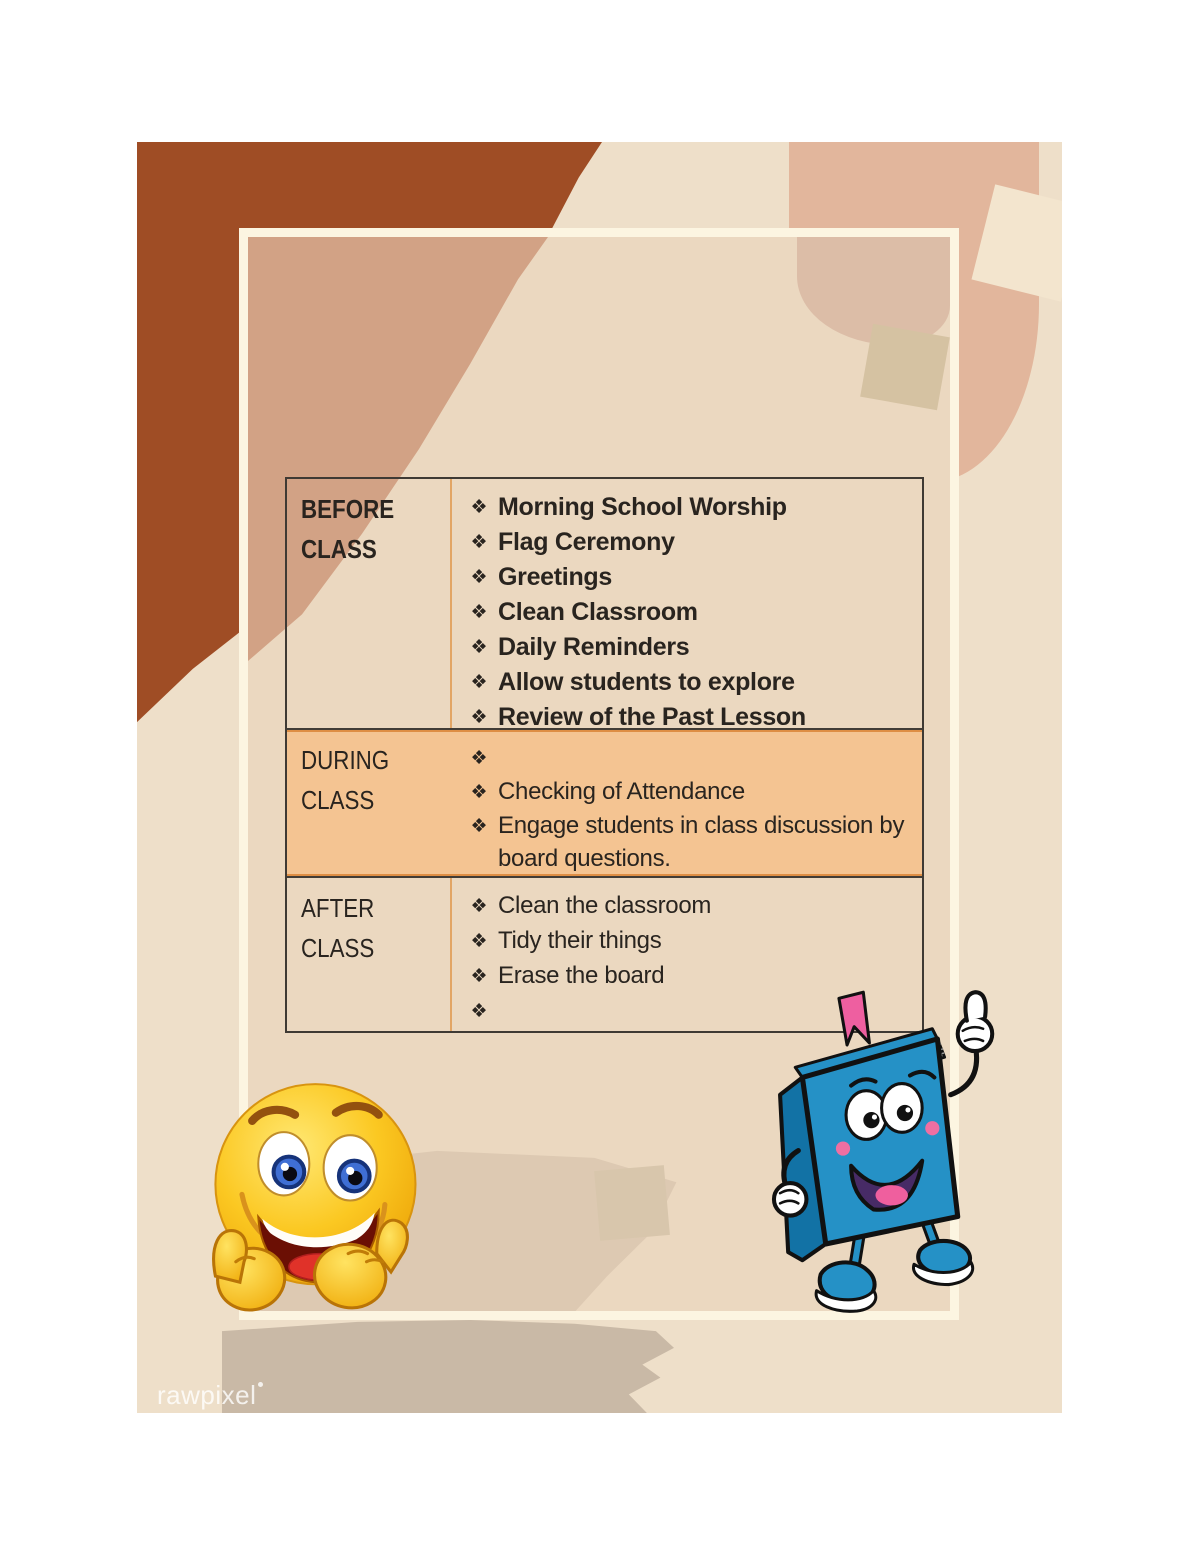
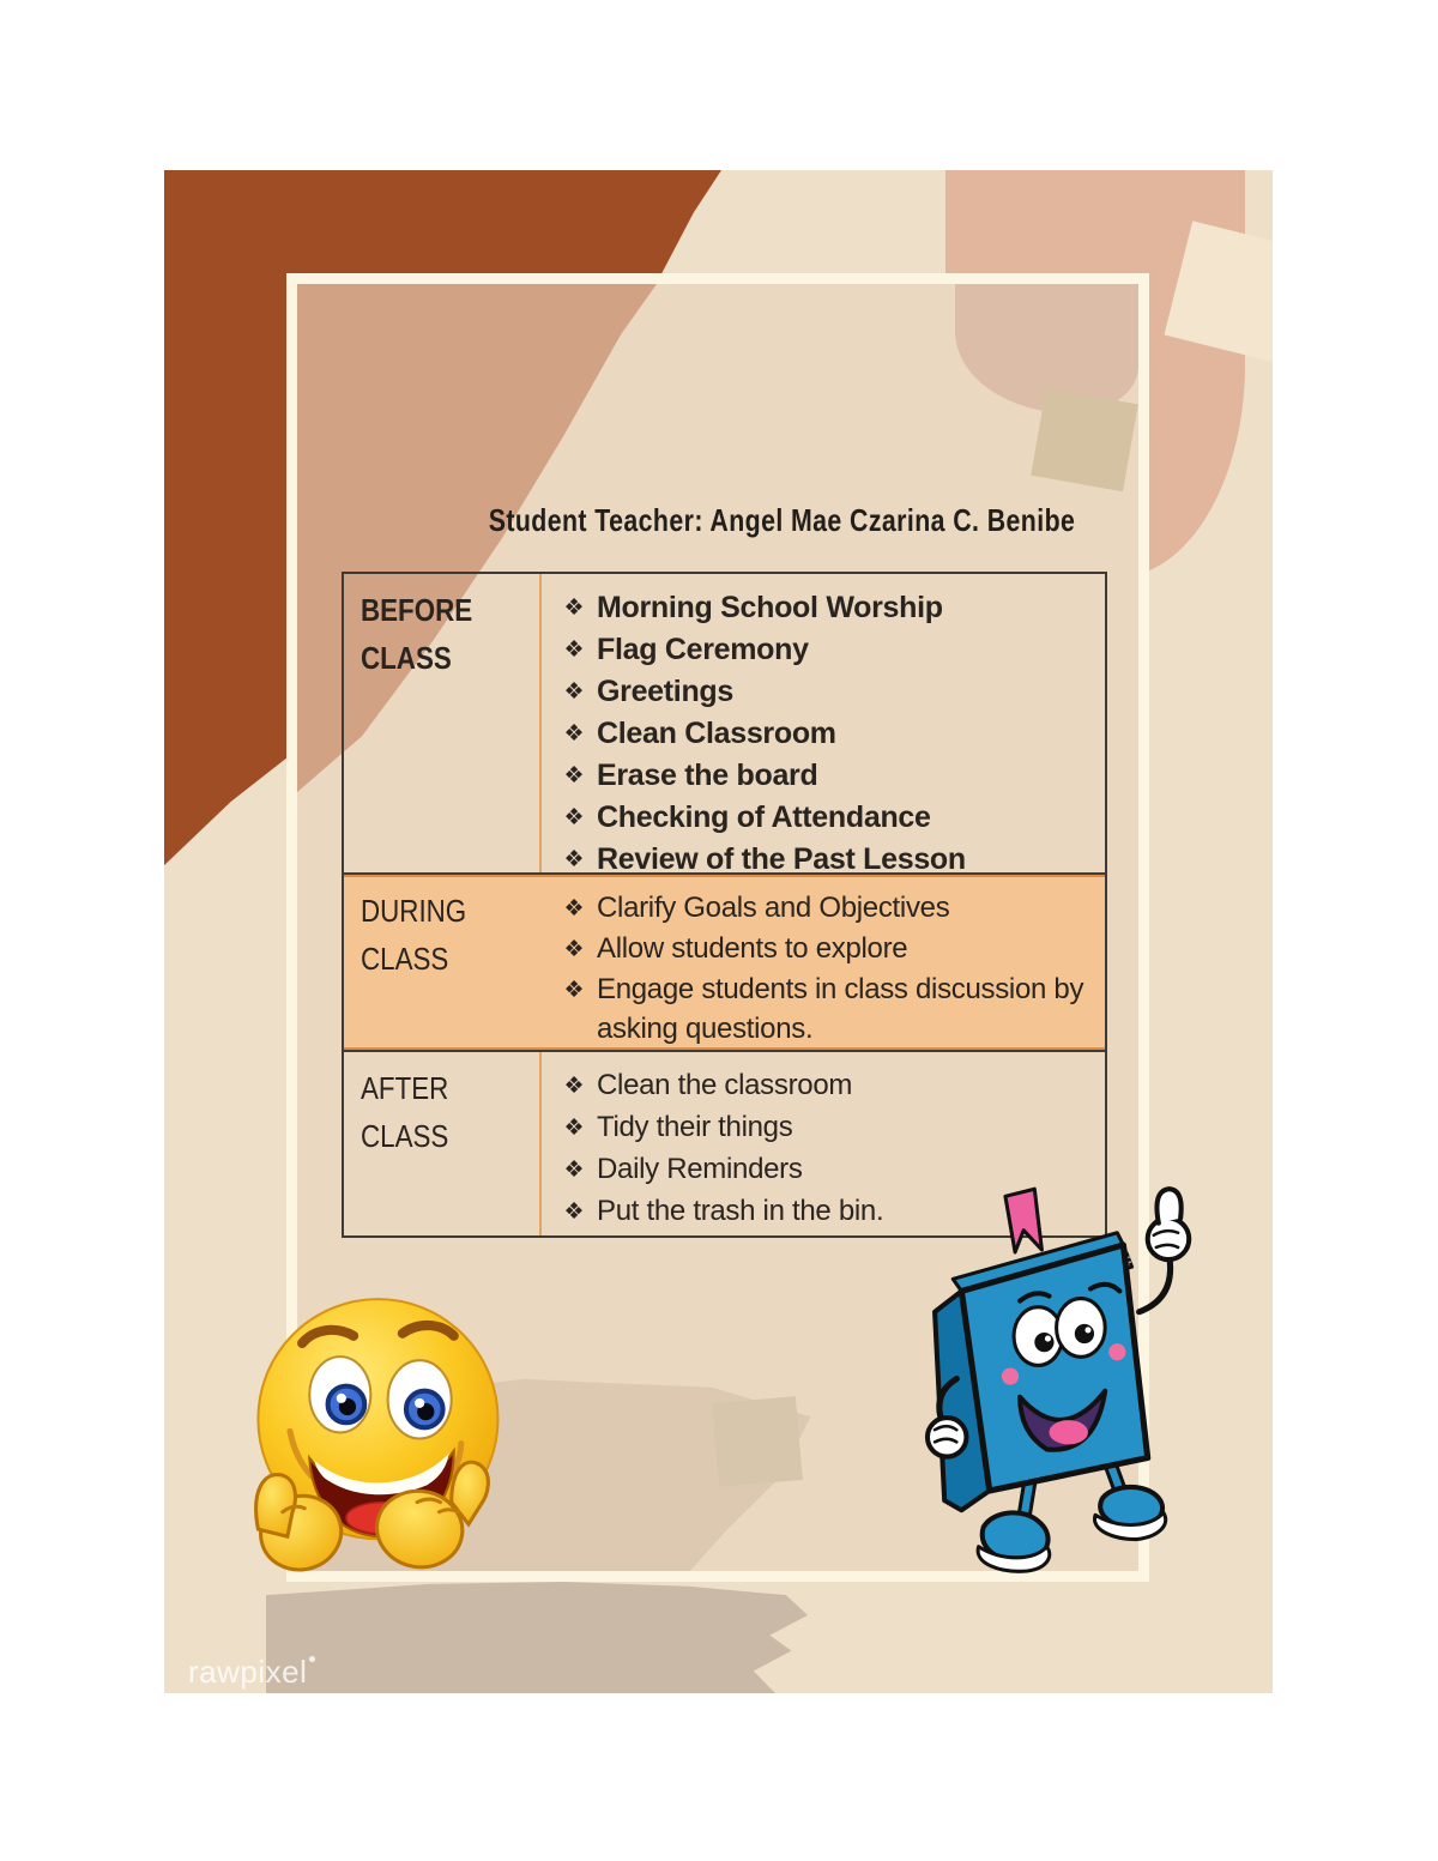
+ Student Teacher: Angel Mae Czarina C. Benibe
  BEFORE
  CLASS
  ❖
  Morning School Worship
  ❖
  Flag Ceremony
  ❖
  Greetings
  ❖
  Clean Classroom
  ❖
- Daily Reminders
+ Erase the board
  ❖
- Allow students to explore
+ Checking of Attendance
  ❖
  Review of the Past Lesson
  DURING
  CLASS
  ❖
+ Clarify Goals and Objectives
  ❖
- Checking of Attendance
+ Allow students to explore
  ❖
- Engage students in class discussion by board questions.
+ Engage students in class discussion by asking questions.
  AFTER
  CLASS
  ❖
  Clean the classroom
  ❖
  Tidy their things
  ❖
- Erase the board
+ Daily Reminders
  ❖
+ Put the trash in the bin.
  rawpixel
